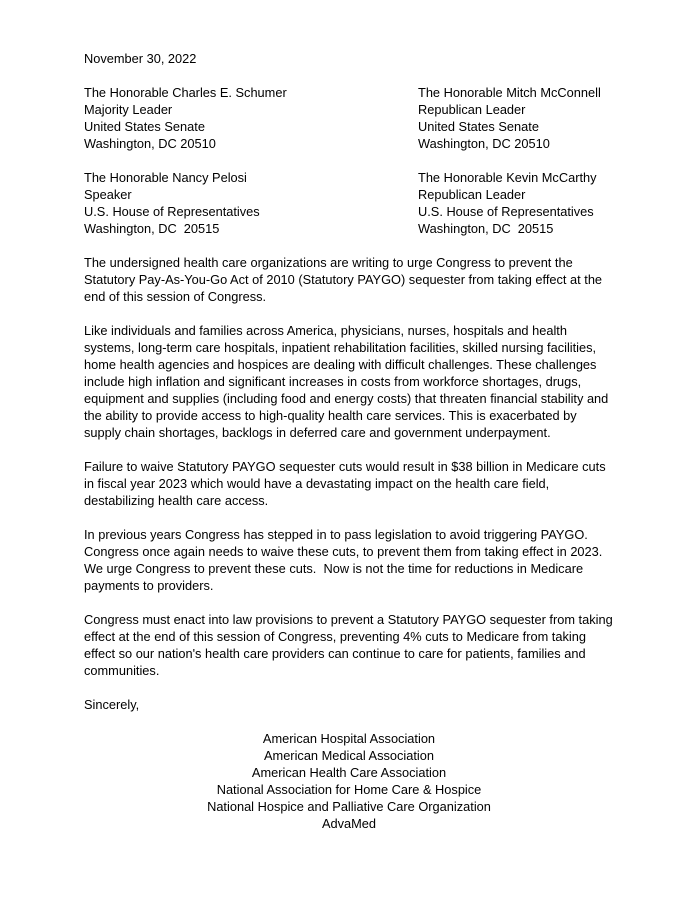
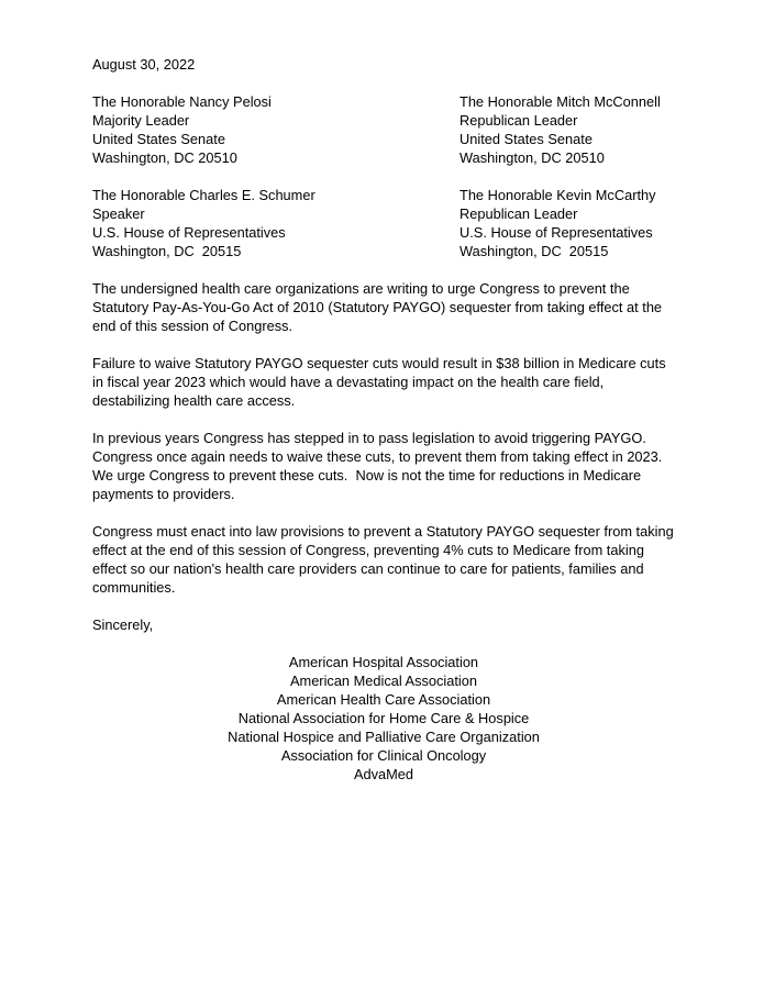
- November 30, 2022
+ August 30, 2022
- The Honorable Charles E. Schumer
+ The Honorable Nancy Pelosi
  Majority Leader
  United States Senate
  Washington, DC 20510
  The Honorable Mitch McConnell
  Republican Leader
  United States Senate
  Washington, DC 20510
- The Honorable Nancy Pelosi
+ The Honorable Charles E. Schumer
  Speaker
  U.S. House of Representatives
  Washington, DC 20515
  The Honorable Kevin McCarthy
  Republican Leader
  U.S. House of Representatives
  Washington, DC 20515
  The undersigned health care organizations are writing to urge Congress to prevent the Statutory Pay-As-You-Go Act of 2010 (Statutory PAYGO) sequester from taking effect at the end of this session of Congress.
- Like individuals and families across America, physicians, nurses, hospitals and health systems, long-term care hospitals, inpatient rehabilitation facilities, skilled nursing facilities, home health agencies and hospices are dealing with difficult challenges. These challenges include high inflation and significant increases in costs from workforce shortages, drugs, equipment and supplies (including food and energy costs) that threaten financial stability and the ability to provide access to high-quality health care services. This is exacerbated by supply chain shortages, backlogs in deferred care and government underpayment.
  Failure to waive Statutory PAYGO sequester cuts would result in $38 billion in Medicare cuts in fiscal year 2023 which would have a devastating impact on the health care field, destabilizing health care access.
  In previous years Congress has stepped in to pass legislation to avoid triggering PAYGO. Congress once again needs to waive these cuts, to prevent them from taking effect in 2023. We urge Congress to prevent these cuts. Now is not the time for reductions in Medicare payments to providers.
  Congress must enact into law provisions to prevent a Statutory PAYGO sequester from taking effect at the end of this session of Congress, preventing 4% cuts to Medicare from taking effect so our nation's health care providers can continue to care for patients, families and communities.
  Sincerely,
  American Hospital Association
  American Medical Association
  American Health Care Association
  National Association for Home Care & Hospice
  National Hospice and Palliative Care Organization
+ Association for Clinical Oncology
  AdvaMed
